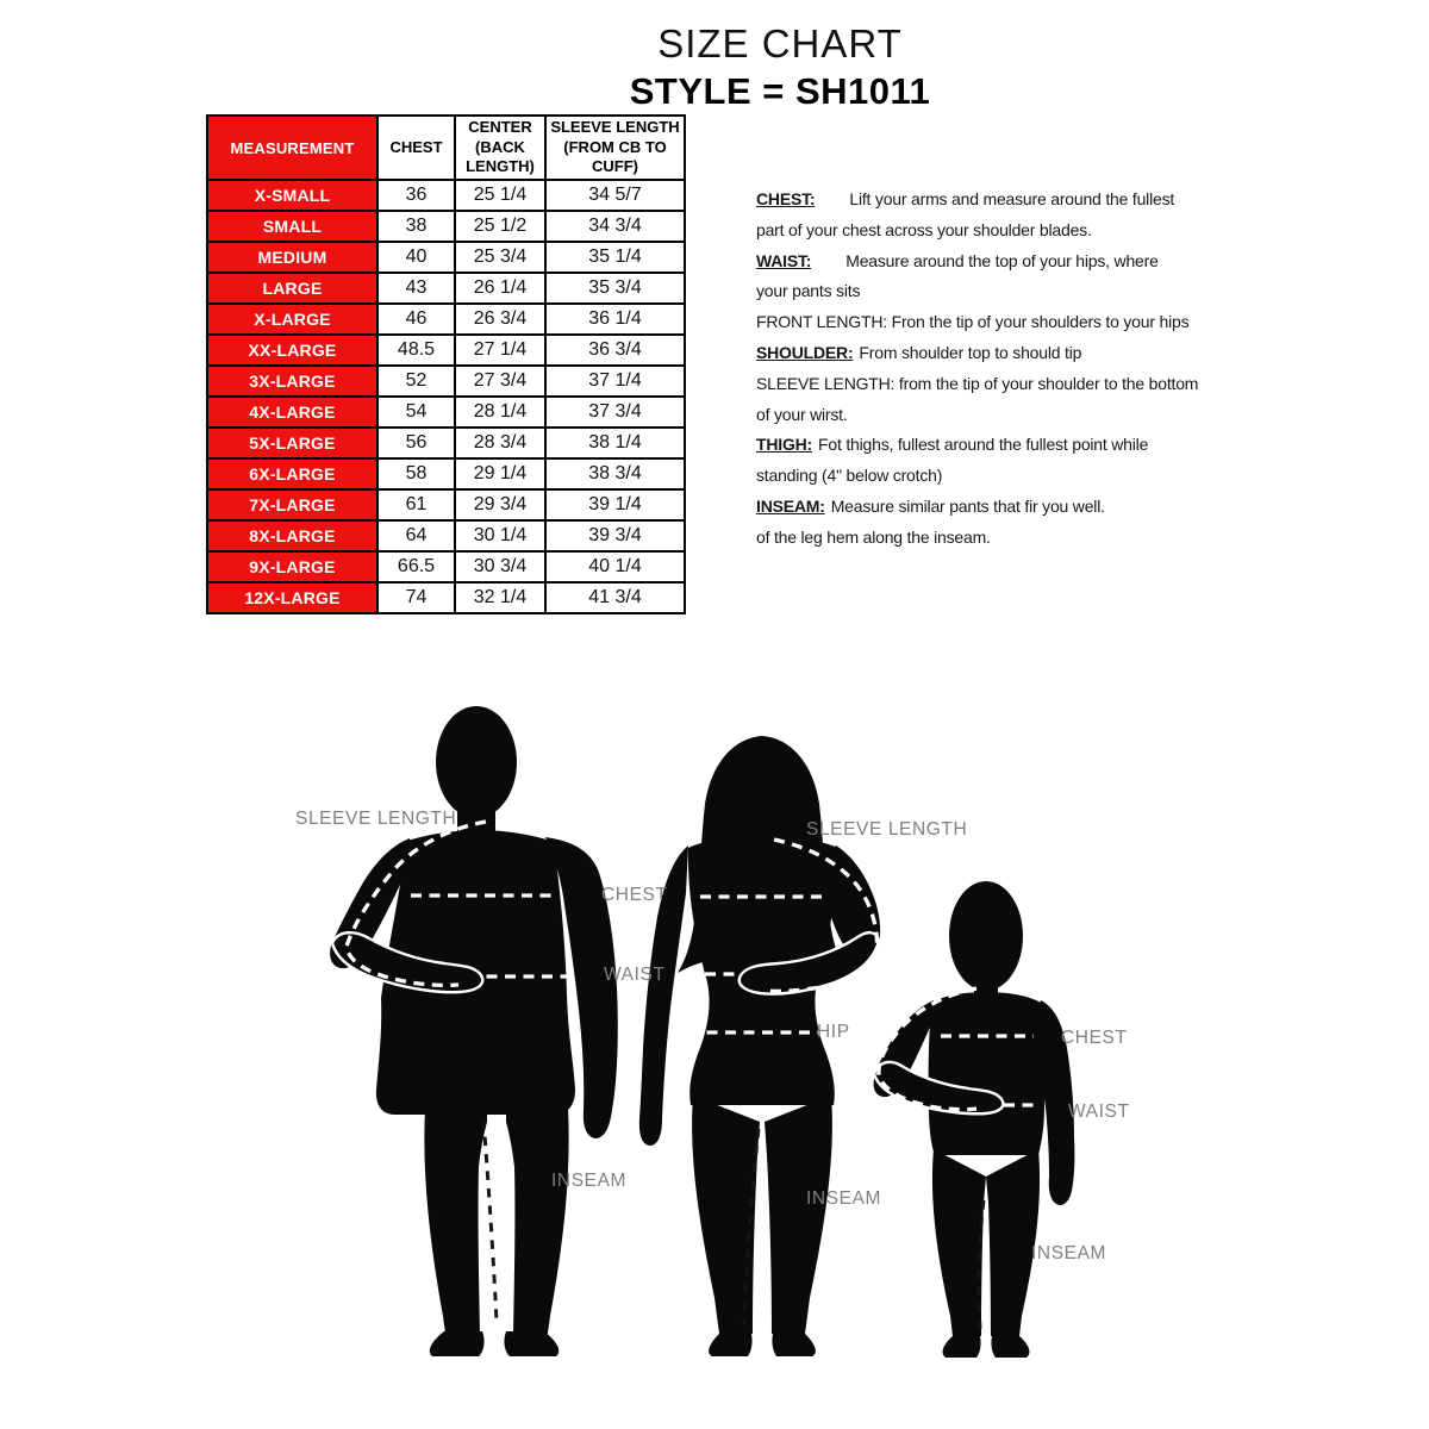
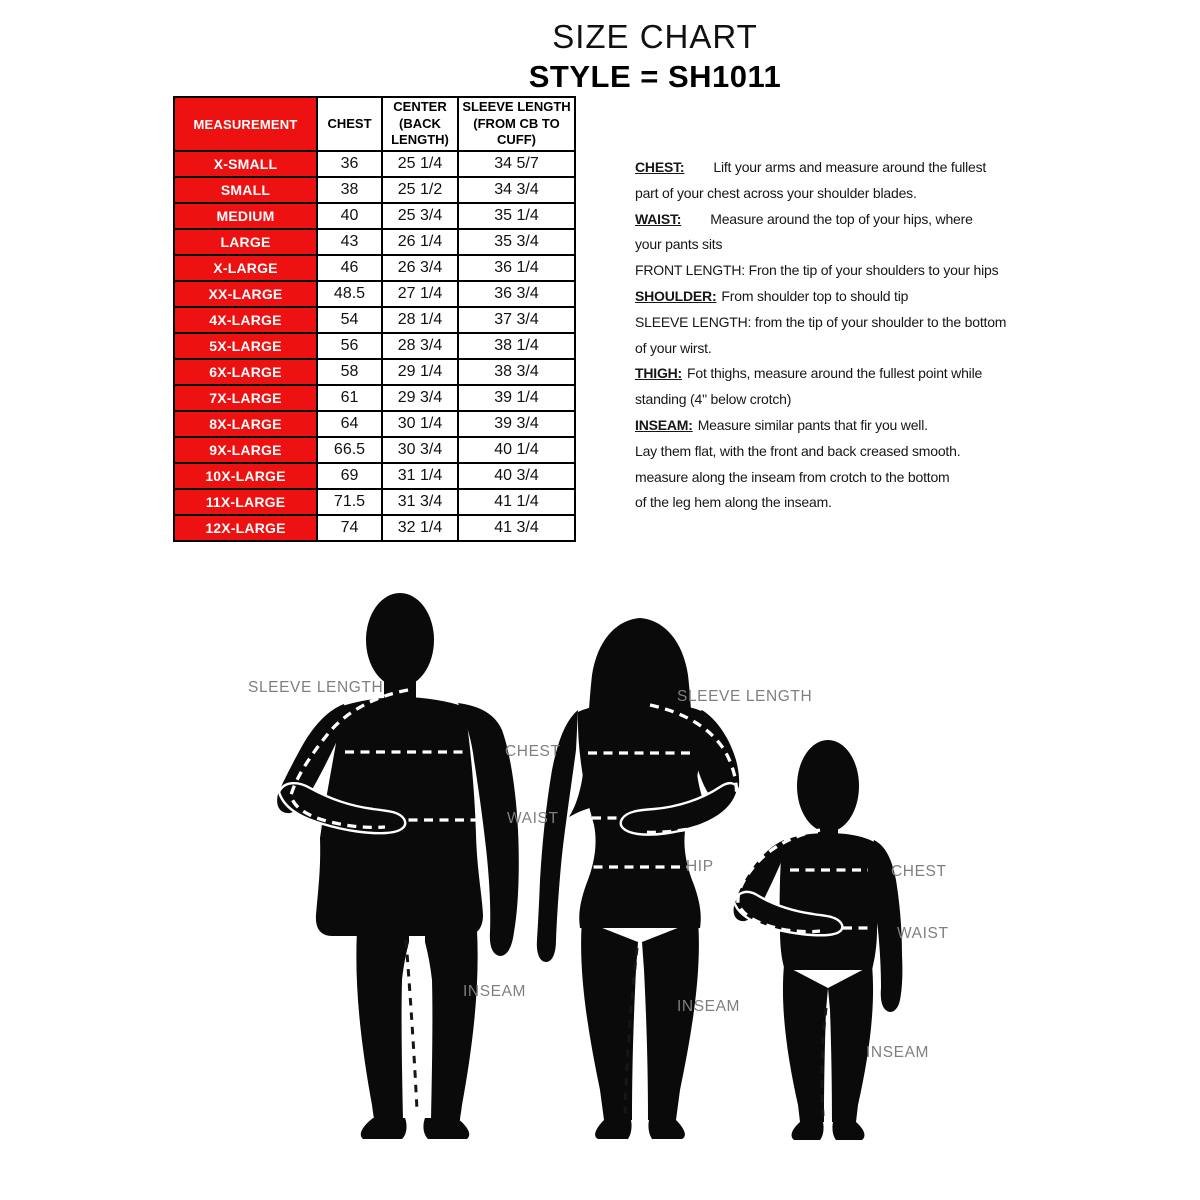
  SIZE CHART
  STYLE = SH1011
  MEASUREMENT	CHEST	CENTER (BACK LENGTH)	SLEEVE LENGTH (FROM CB TO CUFF)
  X-SMALL	36	25 1/4	34 5/7
  SMALL	38	25 1/2	34 3/4
  MEDIUM	40	25 3/4	35 1/4
  LARGE	43	26 1/4	35 3/4
  X-LARGE	46	26 3/4	36 1/4
  XX-LARGE	48.5	27 1/4	36 3/4
- 3X-LARGE	52	27 3/4	37 1/4
  4X-LARGE	54	28 1/4	37 3/4
  5X-LARGE	56	28 3/4	38 1/4
  6X-LARGE	58	29 1/4	38 3/4
  7X-LARGE	61	29 3/4	39 1/4
  8X-LARGE	64	30 1/4	39 3/4
  9X-LARGE	66.5	30 3/4	40 1/4
+ 10X-LARGE	69	31 1/4	40 3/4
+ 11X-LARGE	71.5	31 3/4	41 1/4
  12X-LARGE	74	32 1/4	41 3/4
  CHEST: Lift your arms and measure around the fullest
  part of your chest across your shoulder blades.
  WAIST: Measure around the top of your hips, where
  your pants sits
  FRONT LENGTH: Fron the tip of your shoulders to your hips
  SHOULDER: From shoulder top to should tip
  SLEEVE LENGTH: from the tip of your shoulder to the bottom
  of your wirst.
- THIGH: Fot thighs, fullest around the fullest point while
+ THIGH: Fot thighs, measure around the fullest point while
  standing (4" below crotch)
  INSEAM: Measure similar pants that fir you well.
+ Lay them flat, with the front and back creased smooth.
+ measure along the inseam from crotch to the bottom
  of the leg hem along the inseam.
  SLEEVE LENGTH
  CHEST
  WAIST
  INSEAM
  SLEEVE LENGTH
  HIP
  INSEAM
  CHEST
  WAIST
  INSEAM
